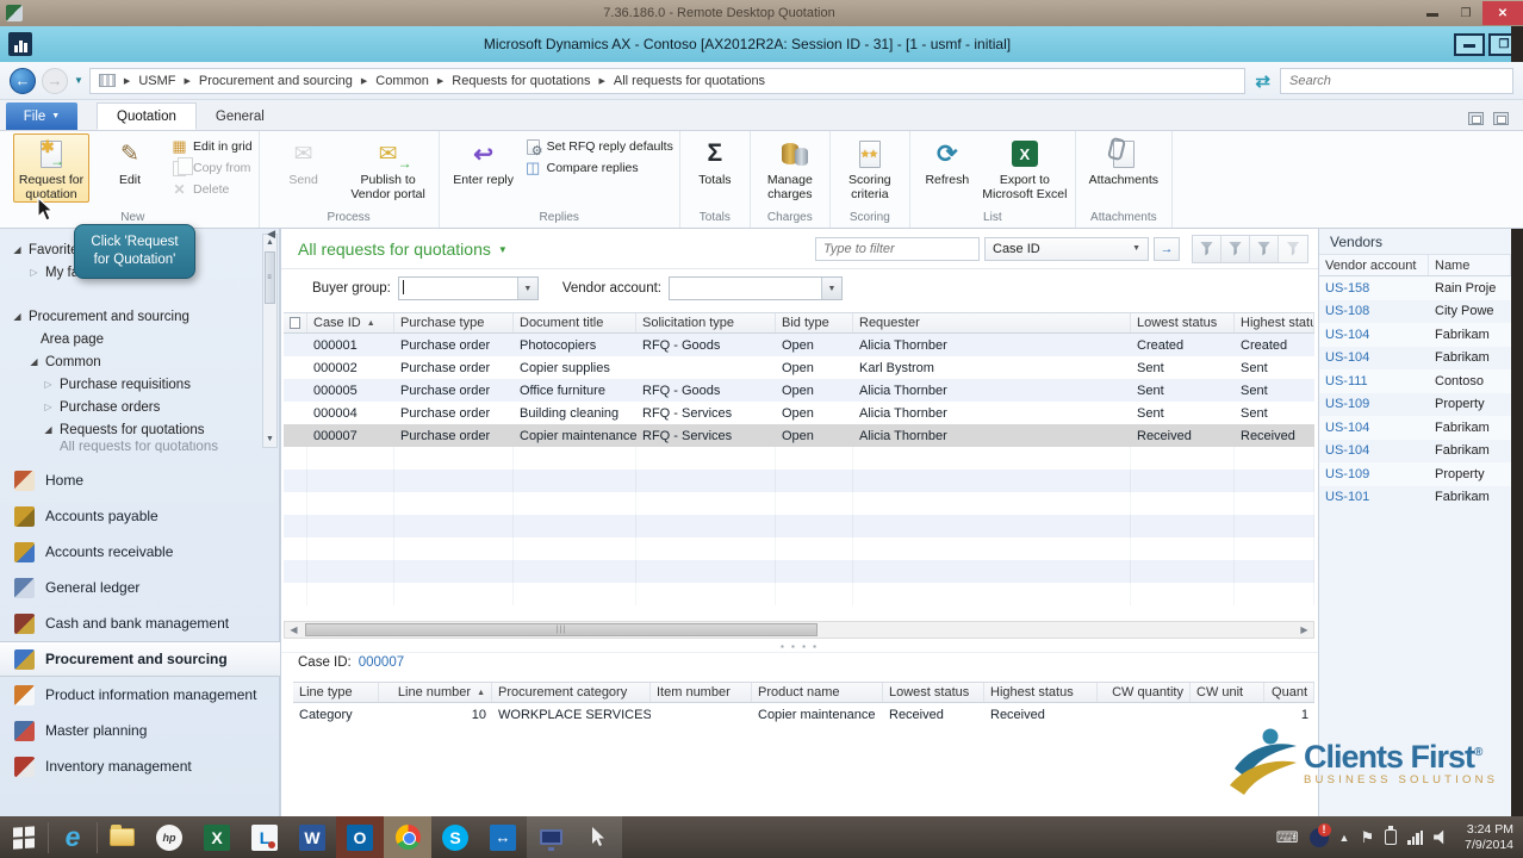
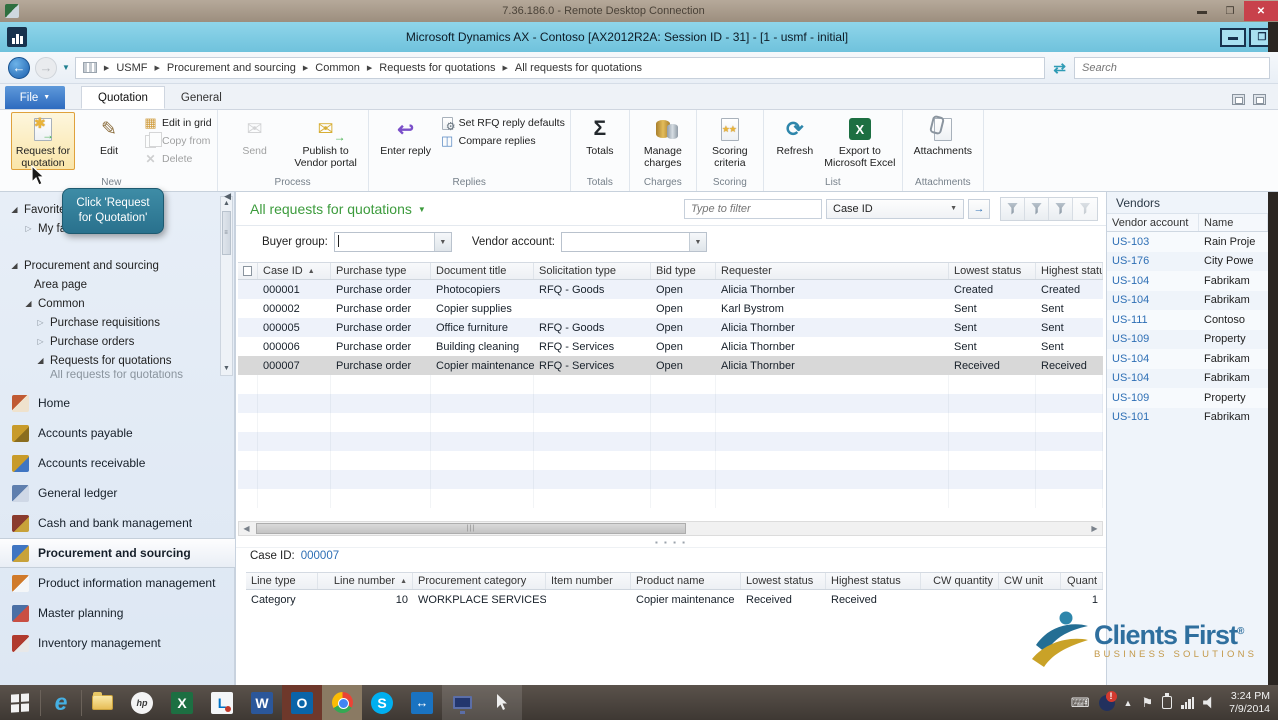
- 7.36.186.0 - Remote Desktop Quotation
+ 7.36.186.0 - Remote Desktop Connection
  ▬
  ❒
  ✕
  Microsoft Dynamics AX - Contoso [AX2012R2A: Session ID - 31] - [1 - usmf - initial]
  ▬
  ❒
  ←
  →
  ▼
  USMF
  Procurement and sourcing
  Common
  Requests for quotations
  All requests for quotations
  ⇄
  Search
  File
  Quotation
  General
  Request for quotation
  ✎
  Edit
  ▦
  Edit in grid
  Copy from
  ✕
  Delete
  New
  ✉
  Send
  ✉
  Publish to Vendor portal
  Process
  ↩
  Enter reply
  Set RFQ reply defaults
  ◫
  Compare replies
  Replies
  Σ
  Totals
  Totals
  Manage charges
  Charges
  Scoring criteria
  Scoring
  ⟳
  Refresh
  X
  Export to Microsoft Excel
  List
  Attachments
  Attachments
  ◢
  Favorit
  ▷
  ◢
  Procurement and sourcing
  Area page
  ◢
  Common
  ▷
  Purchase requisitions
  ▷
  Purchase orders
  ◢
  Requests for quotations
  All requests for quotations
  ◀
  Home
  Accounts payable
  Accounts receivable
  General ledger
  Cash and bank management
  Procurement and sourcing
  Product information management
  Master planning
  Inventory management
  All requests for quotations
  ▼
  Type to filter
  Case ID
  →
  Buyer group:
  Vendor account:
  Case ID
  Purchase type
  Document title
  Solicitation type
  Bid type
  Requester
  Lowest status
  Highest stat
  000001
  Purchase order
  Photocopiers
  RFQ - Goods
  Open
  Alicia Thornber
  Created
  Created
  000002
  Purchase order
  Copier supplies
  Open
  Karl Bystrom
  Sent
  Sent
  000005
  Purchase order
  Office furniture
  RFQ - Goods
  Open
  Alicia Thornber
  Sent
  Sent
- 000004
+ 000006
  Purchase order
  Building cleaning
  RFQ - Services
  Open
  Alicia Thornber
  Sent
  Sent
  000007
  Purchase order
  Copier maintenance
  RFQ - Services
  Open
  Alicia Thornber
  Received
  Received
  ◀
  ▶
  ▪ ▪ ▪ ▪
  Case ID:
  000007
  Line type
  Line number
  Procurement category
  Item number
  Product name
  Lowest status
  Highest status
  CW quantity
  CW unit
  Quant
  Category
  10
  WORKPLACE SERVICES
  Copier maintenance
  Received
  Received
  1
  Vendors
  Vendor account
  Name
- US-158
+ US-103
  Rain Proje
- US-108
+ US-176
  City Powe
  US-104
  Fabrikam
  US-104
  Fabrikam
  US-111
  Contoso
  US-109
  Property
  US-104
  Fabrikam
  US-104
  Fabrikam
  US-109
  Property
  US-101
  Fabrikam
  Click 'Request for Quotation'
  Clients First®
  BUSINESS SOLUTIONS
  e
  hp
  X
  L
  W
  O
  S
  ↔
  ⌨
  ▲
  ⚑
  3:24 PM
  7/9/2014
